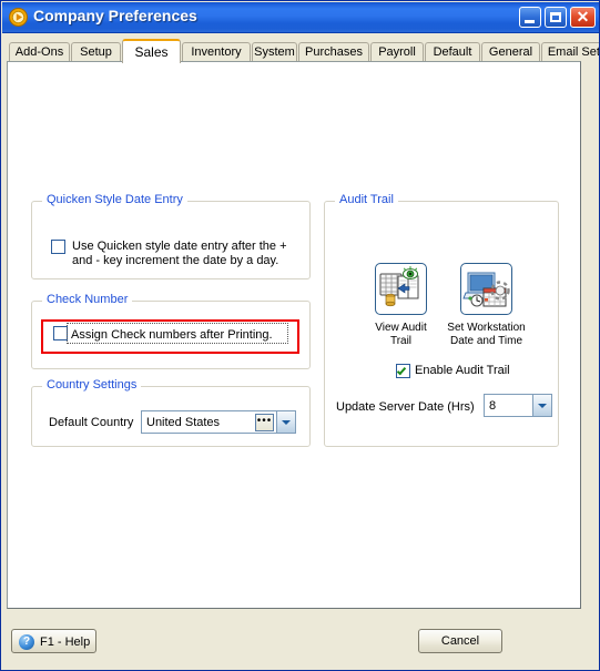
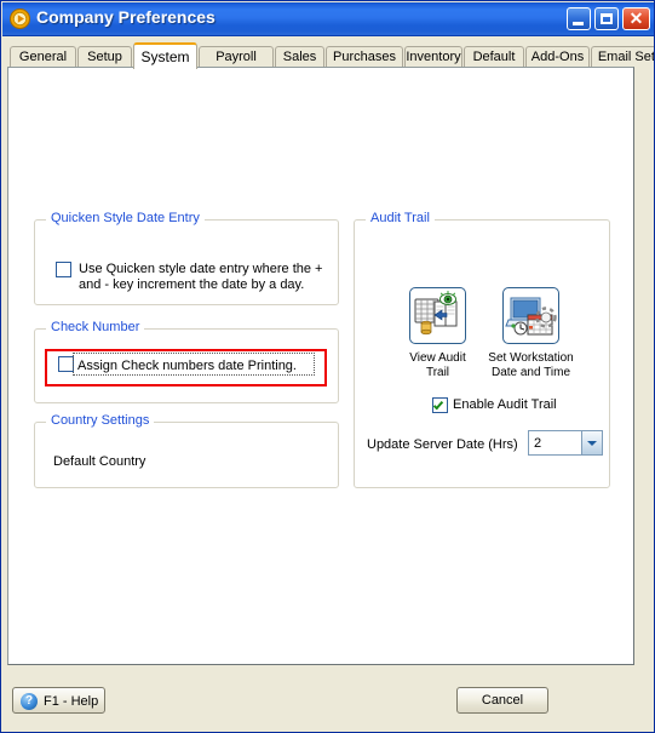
  Company Preferences
  ✕
- Add-Ons
+ General
  Setup
- Sales
+ System
- Inventory
+ Payroll
- System
+ Sales
  Purchases
- Payroll
+ Inventory
  Default
- General
+ Add-Ons
  Email Set
  Quicken Style Date Entry
- Use Quicken style date entry after the +
+ Use Quicken style date entry where the +
  and - key increment the date by a day.
  Check Number
- Assign Check numbers after Printing.
+ Assign Check numbers date Printing.
  Country Settings
  Default Country
- United States
- •••
  Audit Trail
  View Audit
  Trail
  Set Workstation
  Date and Time
  Enable Audit Trail
  Update Server Date (Hrs)
- 8
+ 2
  ?
  F1 - Help
  Cancel
